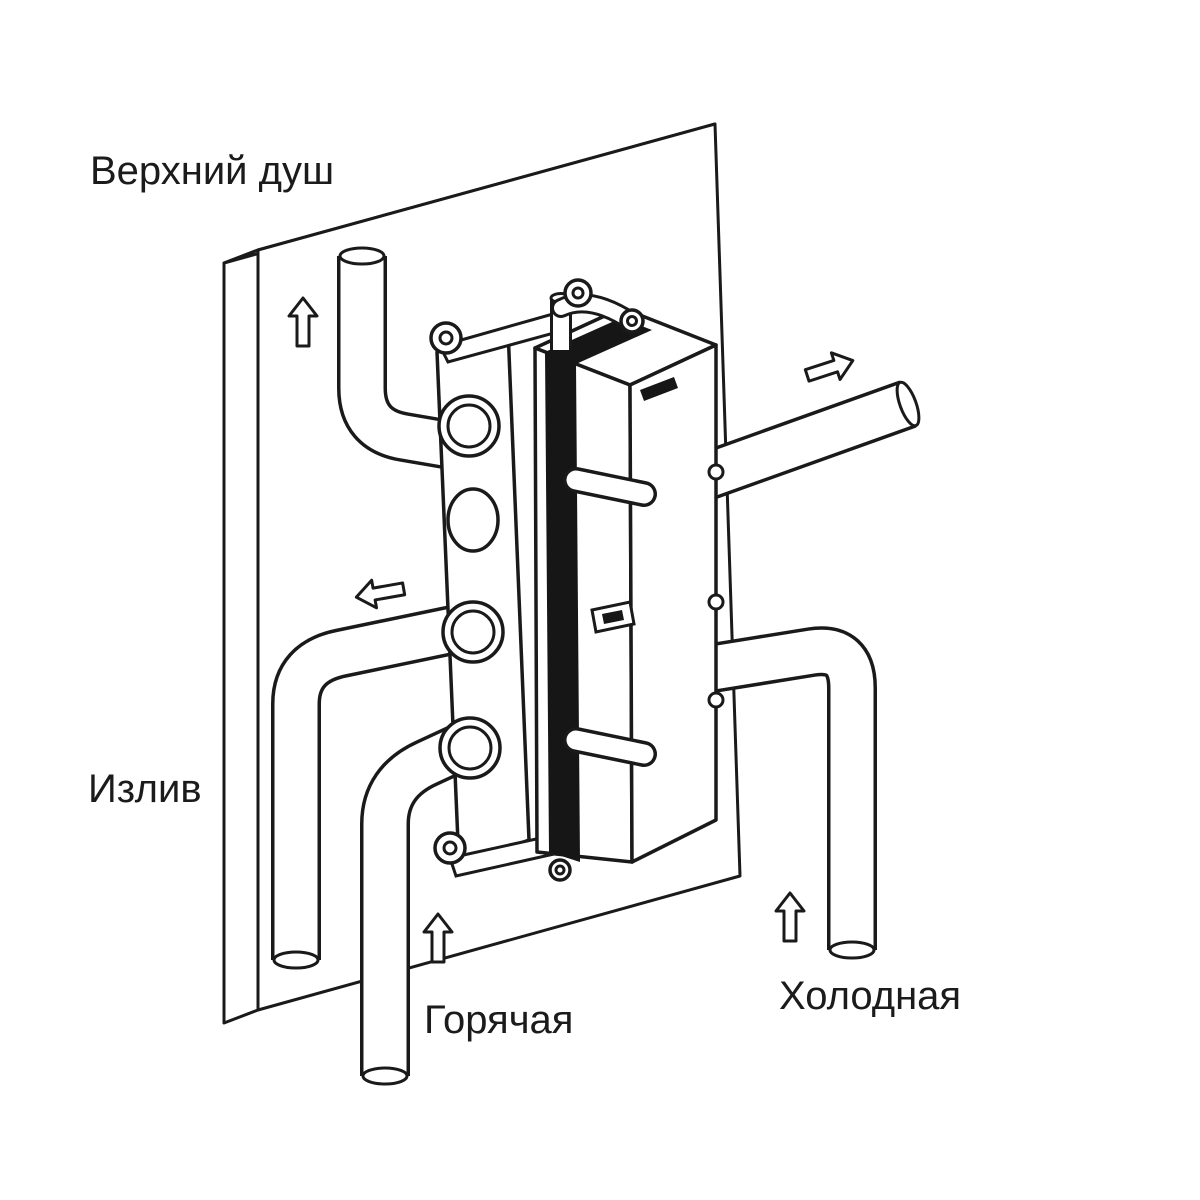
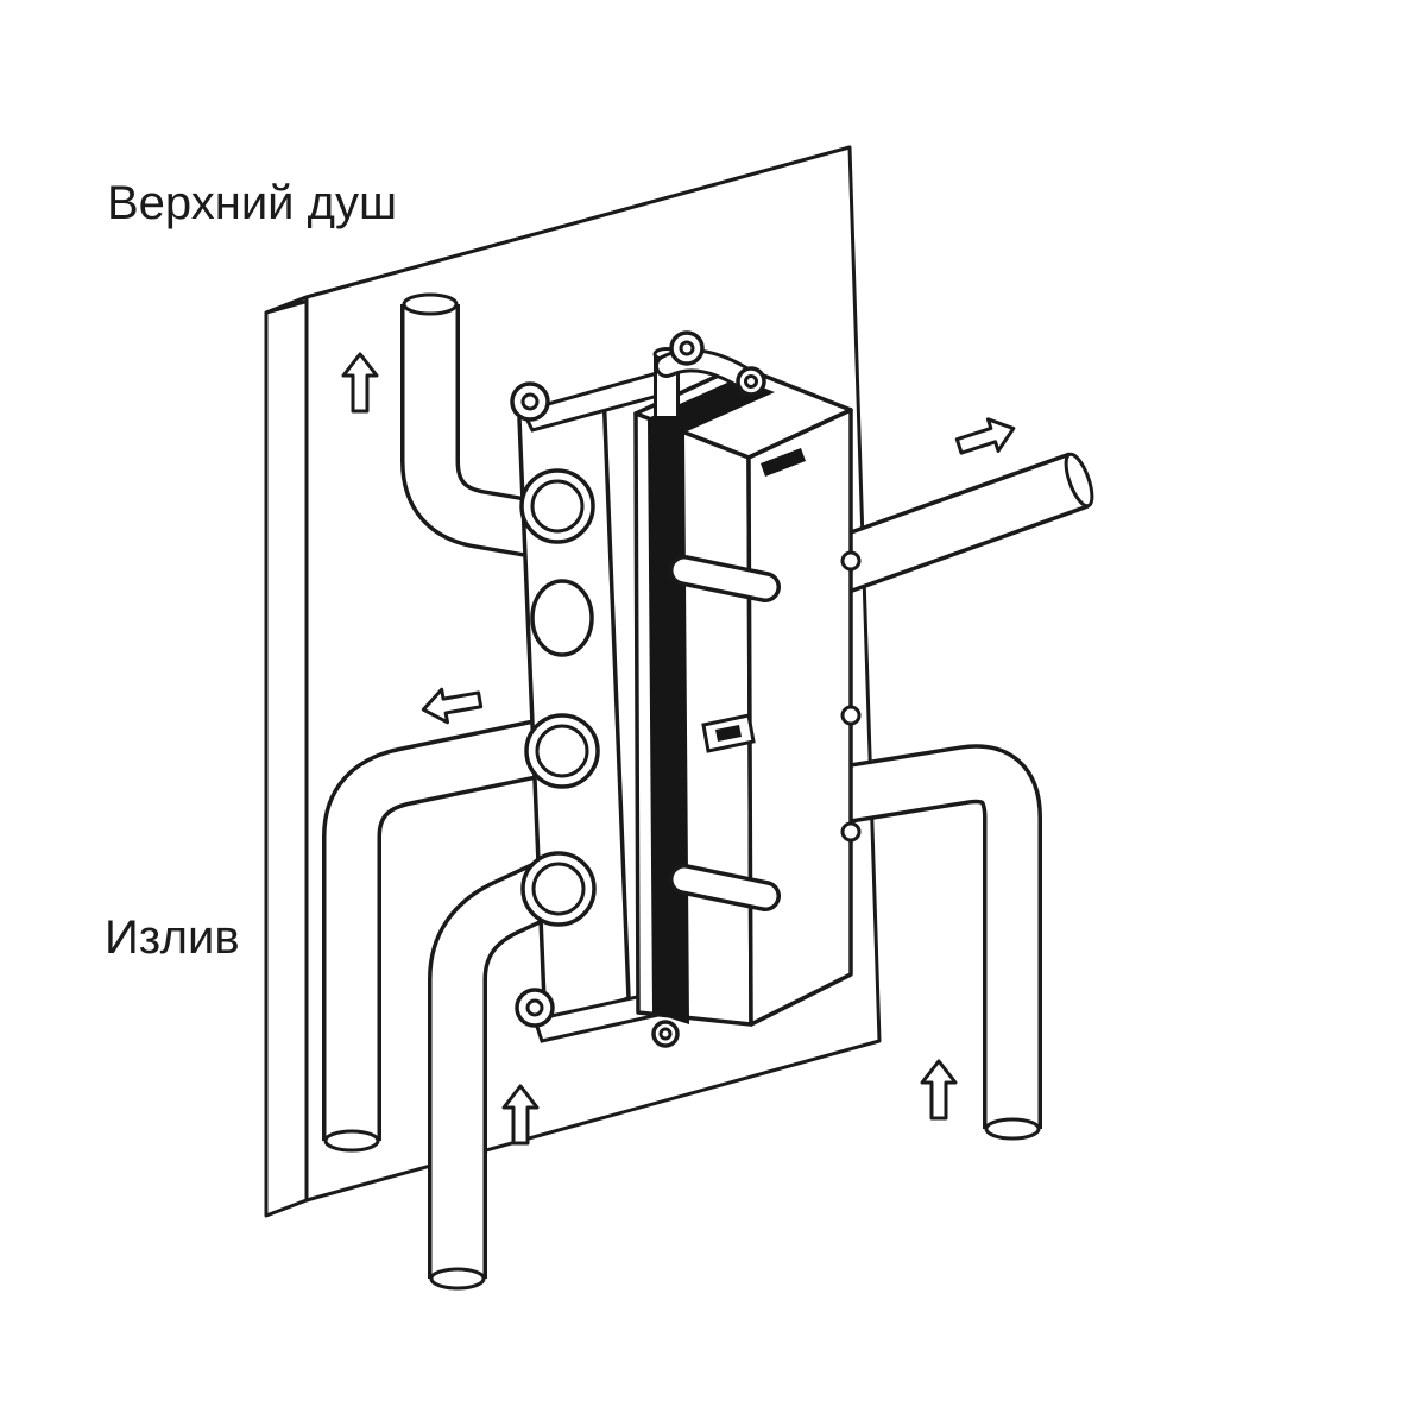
  Верхний душ
  Излив
- Горячая
- Холодная
